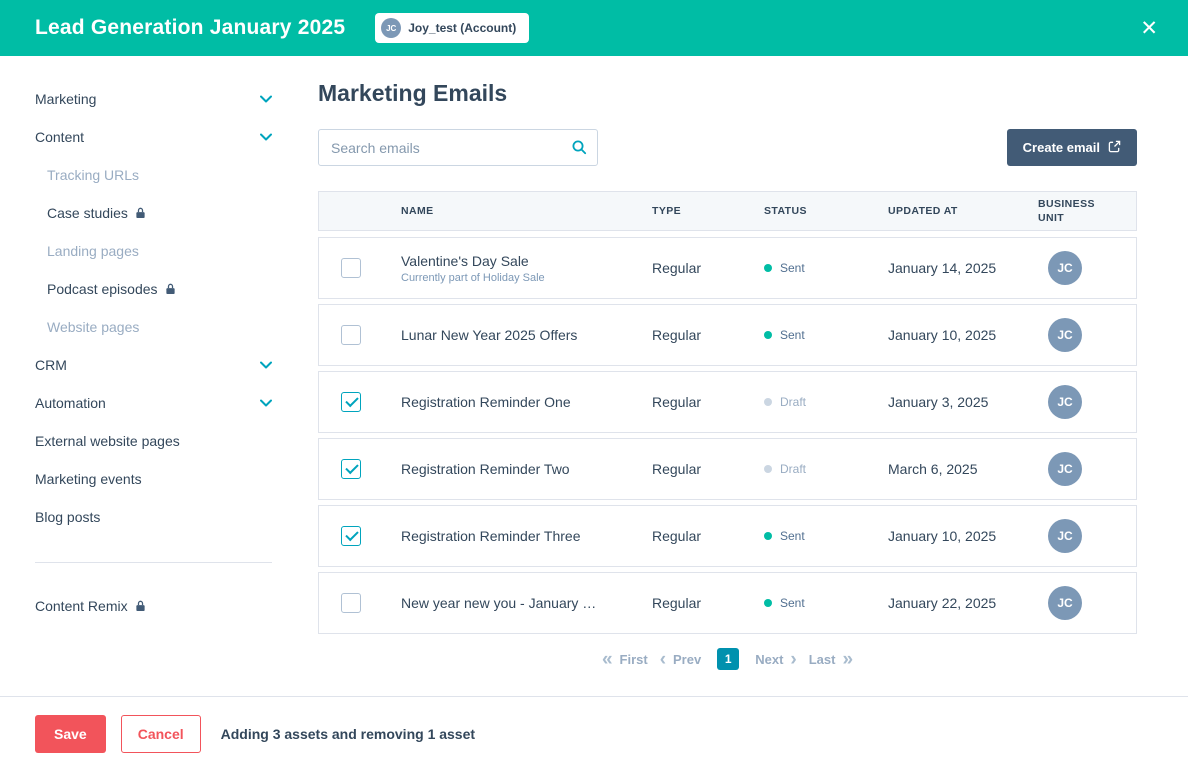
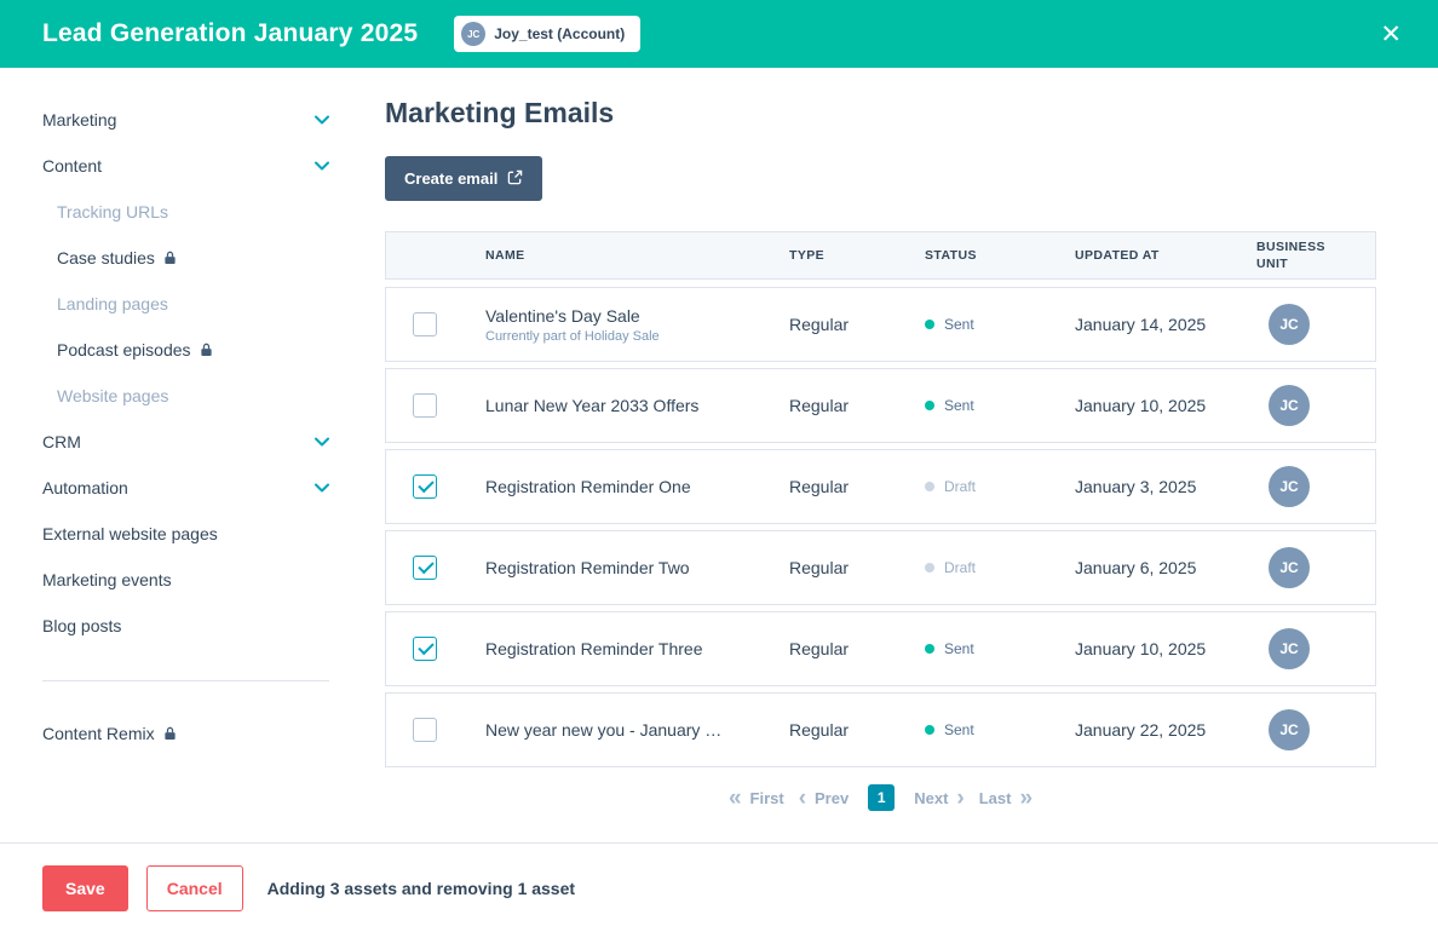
  Lead Generation January 2025
  JC
  Joy_test (Account)
  ✕
  Marketing
  Content
  Tracking URLs
  Case studies
  Landing pages
  Podcast episodes
  Website pages
  CRM
  Automation
  External website pages
  Marketing events
  Blog posts
  Content Remix
  Marketing Emails
- Search emails
  Create email
  NAME
  TYPE
  STATUS
  UPDATED AT
  BUSINESS UNIT
  Valentine's Day Sale
  Currently part of Holiday Sale
  Regular
  Sent
  January 14, 2025
  JC
- Lunar New Year 2025 Offers
+ Lunar New Year 2033 Offers
  Regular
  Sent
  January 10, 2025
  JC
  Registration Reminder One
  Regular
  Draft
  January 3, 2025
  JC
  Registration Reminder Two
  Regular
  Draft
- March 6, 2025
+ January 6, 2025
  JC
  Registration Reminder Three
  Regular
  Sent
  January 10, 2025
  JC
  New year new you - January …
  Regular
  Sent
  January 22, 2025
  JC
  «
  First
  ‹
  Prev
  1
  Next
  ›
  Last
  »
  Save
  Cancel
  Adding 3 assets and removing 1 asset
